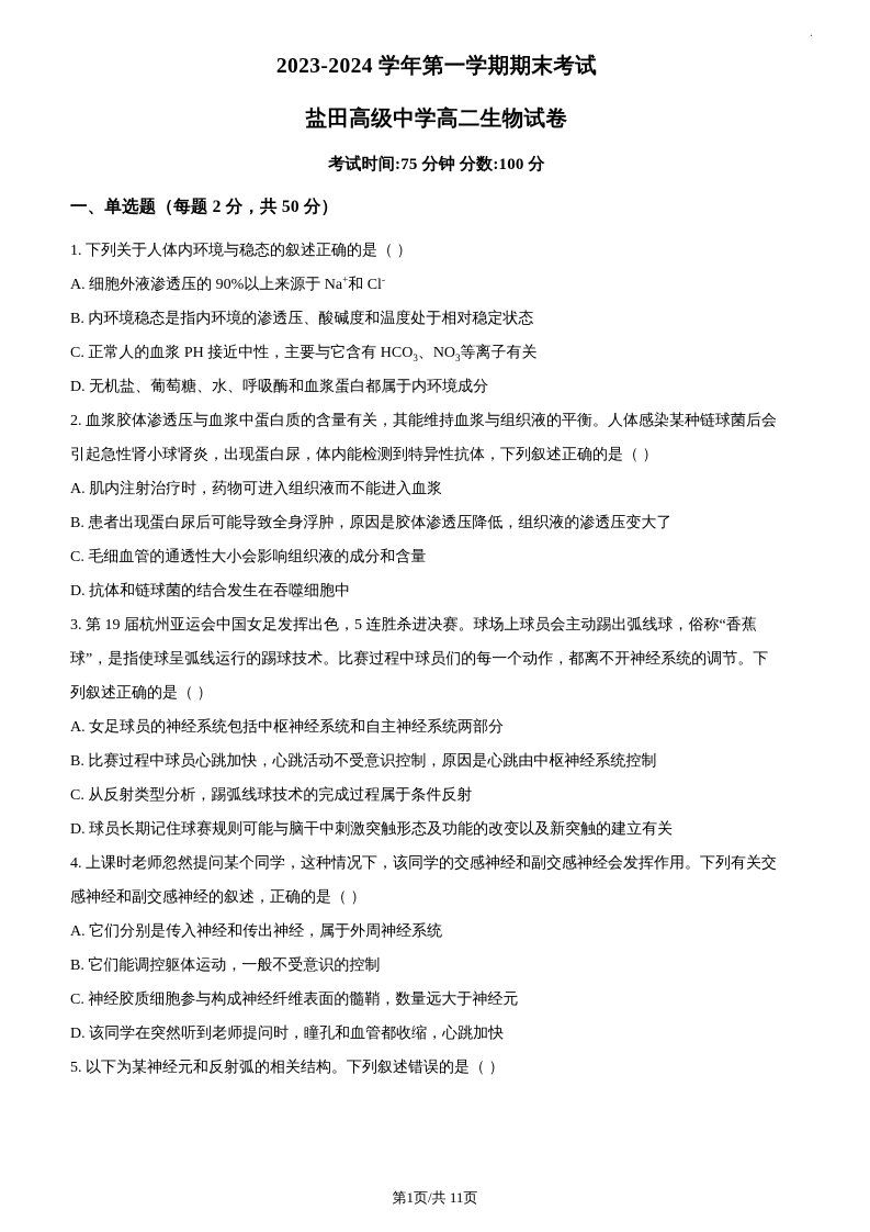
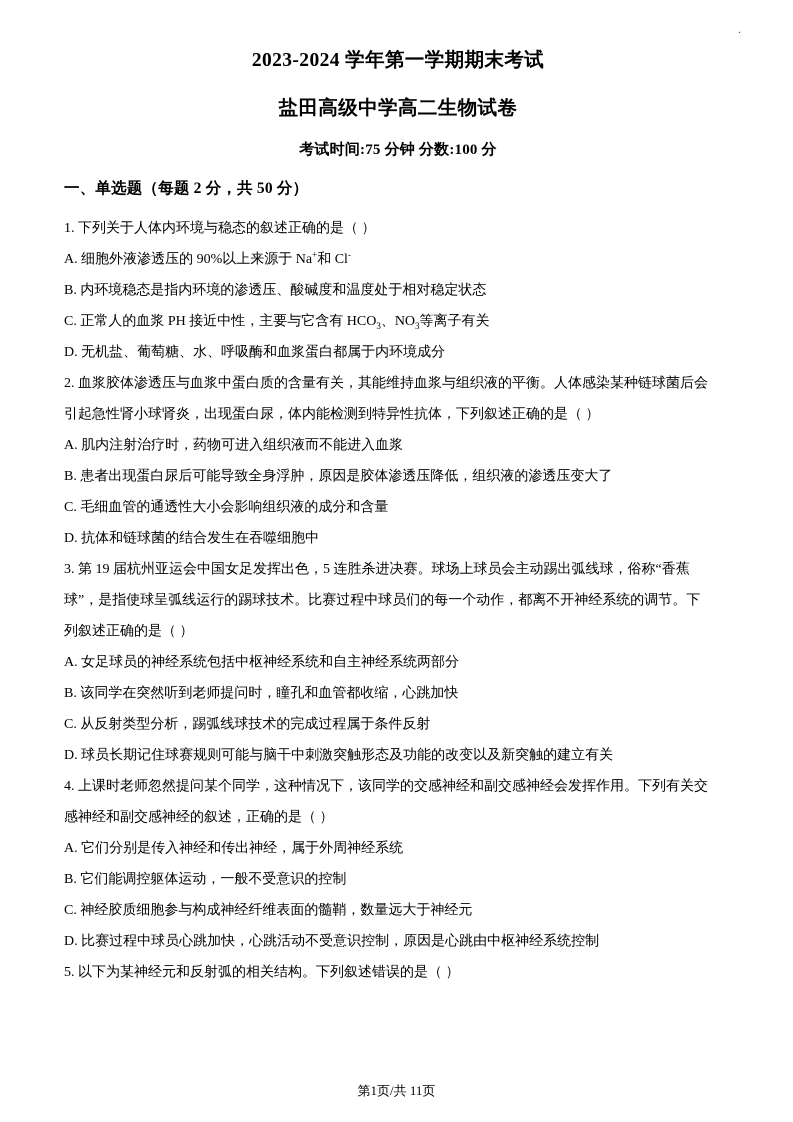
  .
  2023-2024 学年第一学期期末考试
  盐田高级中学高二生物试卷
  考试时间:75 分钟 分数:100 分
  一、单选题（每题 2 分，共 50 分）
  1. 下列关于人体内环境与稳态的叙述正确的是（ ）
  A. 细胞外液渗透压的 90%以上来源于 Na+和 Cl-
  B. 内环境稳态是指内环境的渗透压、酸碱度和温度处于相对稳定状态
  C. 正常人的血浆 PH 接近中性，主要与它含有 HCO3、NO3等离子有关
  D. 无机盐、葡萄糖、水、呼吸酶和血浆蛋白都属于内环境成分
  2. 血浆胶体渗透压与血浆中蛋白质的含量有关，其能维持血浆与组织液的平衡。人体感染某种链球菌后会
  引起急性肾小球肾炎，出现蛋白尿，体内能检测到特异性抗体，下列叙述正确的是（ ）
  A. 肌内注射治疗时，药物可进入组织液而不能进入血浆
  B. 患者出现蛋白尿后可能导致全身浮肿，原因是胶体渗透压降低，组织液的渗透压变大了
  C. 毛细血管的通透性大小会影响组织液的成分和含量
  D. 抗体和链球菌的结合发生在吞噬细胞中
  3. 第 19 届杭州亚运会中国女足发挥出色，5 连胜杀进决赛。球场上球员会主动踢出弧线球，俗称“香蕉
  球”，是指使球呈弧线运行的踢球技术。比赛过程中球员们的每一个动作，都离不开神经系统的调节。下
  列叙述正确的是（ ）
  A. 女足球员的神经系统包括中枢神经系统和自主神经系统两部分
- B. 比赛过程中球员心跳加快，心跳活动不受意识控制，原因是心跳由中枢神经系统控制
+ B. 该同学在突然听到老师提问时，瞳孔和血管都收缩，心跳加快
  C. 从反射类型分析，踢弧线球技术的完成过程属于条件反射
  D. 球员长期记住球赛规则可能与脑干中刺激突触形态及功能的改变以及新突触的建立有关
  4. 上课时老师忽然提问某个同学，这种情况下，该同学的交感神经和副交感神经会发挥作用。下列有关交
  感神经和副交感神经的叙述，正确的是（ ）
  A. 它们分别是传入神经和传出神经，属于外周神经系统
  B. 它们能调控躯体运动，一般不受意识的控制
  C. 神经胶质细胞参与构成神经纤维表面的髓鞘，数量远大于神经元
- D. 该同学在突然听到老师提问时，瞳孔和血管都收缩，心跳加快
+ D. 比赛过程中球员心跳加快，心跳活动不受意识控制，原因是心跳由中枢神经系统控制
  5. 以下为某神经元和反射弧的相关结构。下列叙述错误的是（ ）
  第1页/共 11页
